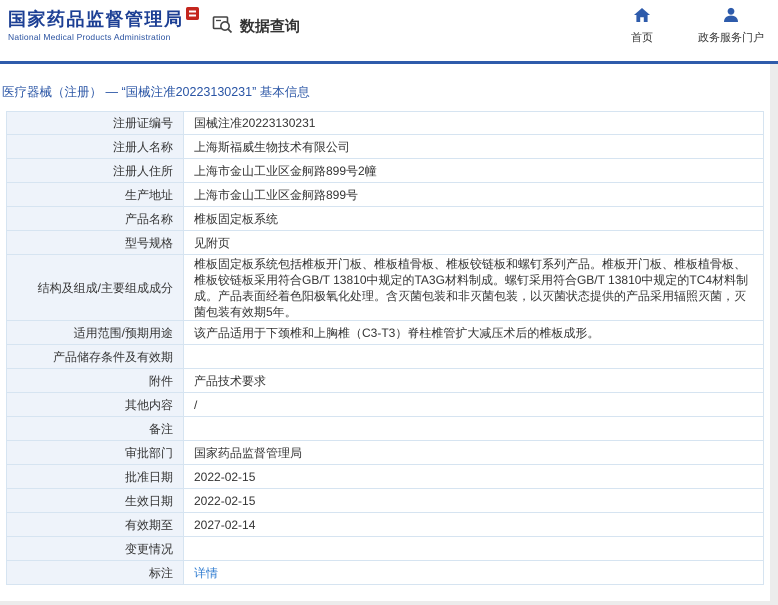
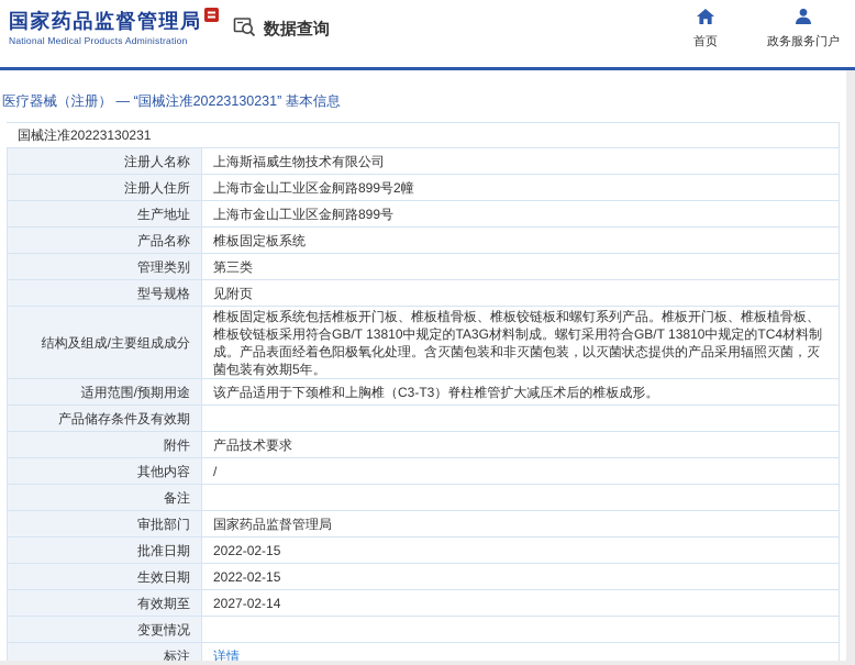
  国家药品监督管理局
  National Medical Products Administration
  数据查询
  首页
  政务服务门户
  医疗器械（注册） — “国械注准20223130231” 基本信息
- 注册证编号
  国械注准20223130231
  注册人名称
  上海斯福威生物技术有限公司
  注册人住所
  上海市金山工业区金舸路899号2幢
  生产地址
  上海市金山工业区金舸路899号
  产品名称
  椎板固定板系统
+ 管理类别
+ 第三类
  型号规格
  见附页
  结构及组成/主要组成成分
  椎板固定板系统包括椎板开门板、椎板植骨板、椎板铰链板和螺钉系列产品。椎板开门板、椎板植骨板、椎板铰链板采用符合GB/T 13810中规定的TA3G材料制成。螺钉采用符合GB/T 13810中规定的TC4材料制成。产品表面经着色阳极氧化处理。含灭菌包装和非灭菌包装，以灭菌状态提供的产品采用辐照灭菌，灭菌包装有效期5年。
  适用范围/预期用途
  该产品适用于下颈椎和上胸椎（C3-T3）脊柱椎管扩大减压术后的椎板成形。
  产品储存条件及有效期
  附件
  产品技术要求
  其他内容
  /
  备注
  审批部门
  国家药品监督管理局
  批准日期
  2022-02-15
  生效日期
  2022-02-15
  有效期至
  2027-02-14
  变更情况
  标注
  详情
